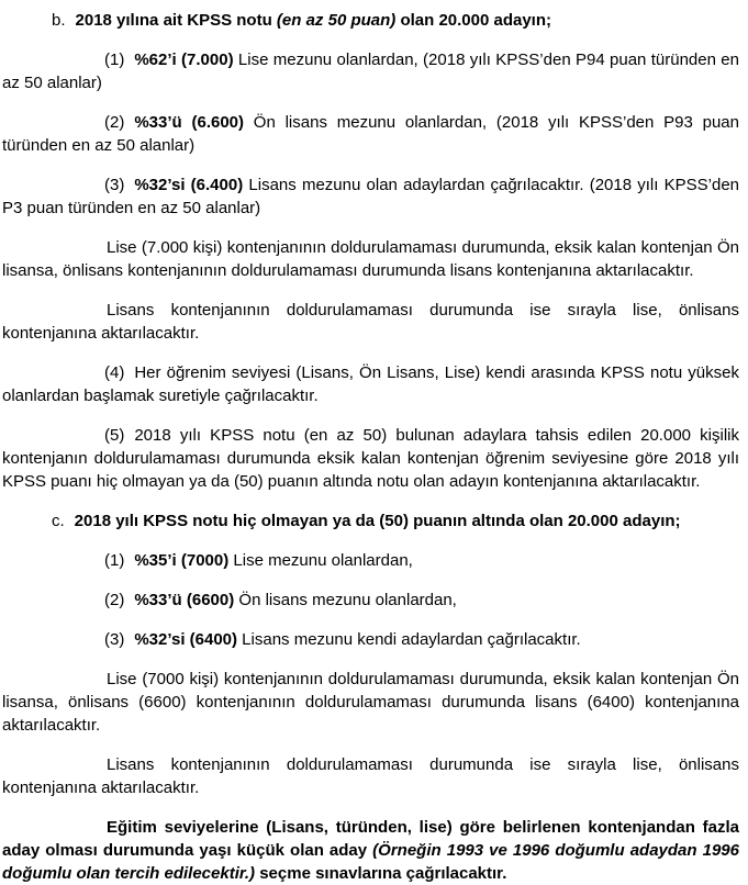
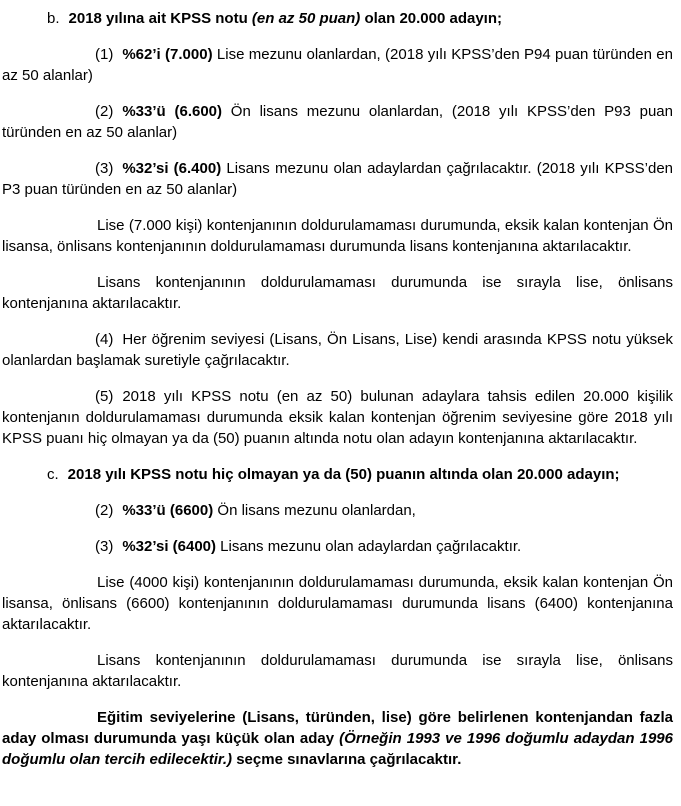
  b. 2018 yılına ait KPSS notu (en az 50 puan) olan 20.000 adayın;
  (1) %62’i (7.000) Lise mezunu olanlardan, (2018 yılı KPSS’den P94 puan türünden en az 50 alanlar)
  (2) %33’ü (6.600) Ön lisans mezunu olanlardan, (2018 yılı KPSS’den P93 puan türünden en az 50 alanlar)
  (3) %32’si (6.400) Lisans mezunu olan adaylardan çağrılacaktır. (2018 yılı KPSS’den P3 puan türünden en az 50 alanlar)
  Lise (7.000 kişi) kontenjanının doldurulamaması durumunda, eksik kalan kontenjan Ön lisansa, önlisans kontenjanının doldurulamaması durumunda lisans kontenjanına aktarılacaktır.
  Lisans kontenjanının doldurulamaması durumunda ise sırayla lise, önlisans kontenjanına aktarılacaktır.
  (4) Her öğrenim seviyesi (Lisans, Ön Lisans, Lise) kendi arasında KPSS notu yüksek olanlardan başlamak suretiyle çağrılacaktır.
  (5) 2018 yılı KPSS notu (en az 50) bulunan adaylara tahsis edilen 20.000 kişilik kontenjanın doldurulamaması durumunda eksik kalan kontenjan öğrenim seviyesine göre 2018 yılı KPSS puanı hiç olmayan ya da (50) puanın altında notu olan adayın kontenjanına aktarılacaktır.
  c. 2018 yılı KPSS notu hiç olmayan ya da (50) puanın altında olan 20.000 adayın;
- (1) %35’i (7000) Lise mezunu olanlardan,
  (2) %33’ü (6600) Ön lisans mezunu olanlardan,
- (3) %32’si (6400) Lisans mezunu kendi adaylardan çağrılacaktır.
+ (3) %32’si (6400) Lisans mezunu olan adaylardan çağrılacaktır.
- Lise (7000 kişi) kontenjanının doldurulamaması durumunda, eksik kalan kontenjan Ön lisansa, önlisans (6600) kontenjanının doldurulamaması durumunda lisans (6400) kontenjanına aktarılacaktır.
+ Lise (4000 kişi) kontenjanının doldurulamaması durumunda, eksik kalan kontenjan Ön lisansa, önlisans (6600) kontenjanının doldurulamaması durumunda lisans (6400) kontenjanına aktarılacaktır.
  Lisans kontenjanının doldurulamaması durumunda ise sırayla lise, önlisans kontenjanına aktarılacaktır.
  Eğitim seviyelerine (Lisans, türünden, lise) göre belirlenen kontenjandan fazla aday olması durumunda yaşı küçük olan aday (Örneğin 1993 ve 1996 doğumlu adaydan 1996 doğumlu olan tercih edilecektir.) seçme sınavlarına çağrılacaktır.
